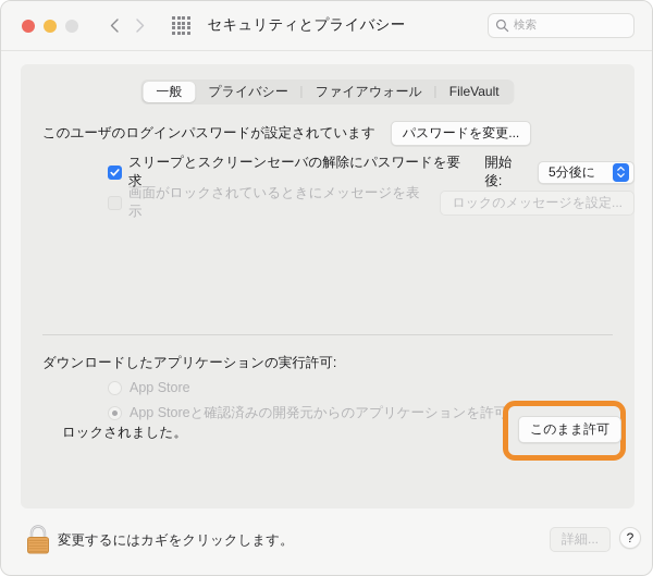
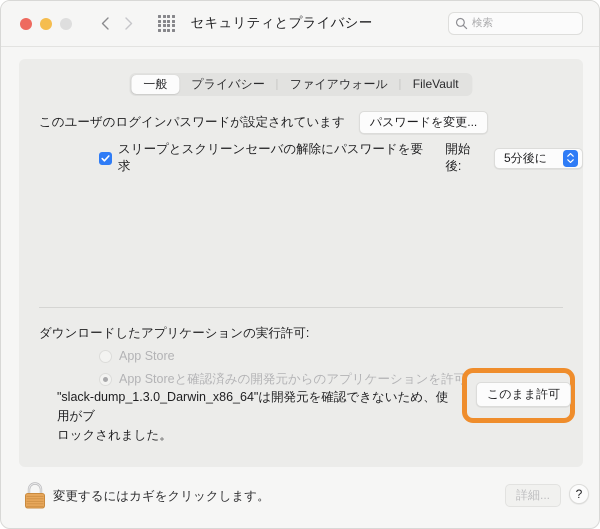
  セキュリティとプライバシー
  検索
  一般
  プライバシー
  ファイアウォール
  FileVault
  このユーザのログインパスワードが設定されています
  パスワードを変更...
  スリープとスクリーンセーバの解除にパスワードを要求
  開始後:
  5分後に
- 画面がロックされているときにメッセージを表示
- ロックのメッセージを設定...
  ダウンロードしたアプリケーションの実行許可:
  App Store
  App Storeと確認済みの開発元からのアプリケーションを許可
+ "slack-dump_1.3.0_Darwin_x86_64"は開発元を確認できないため、使用がブ
  ロックされました。
  このまま許可
  変更するにはカギをクリックします。
  詳細...
  ?
